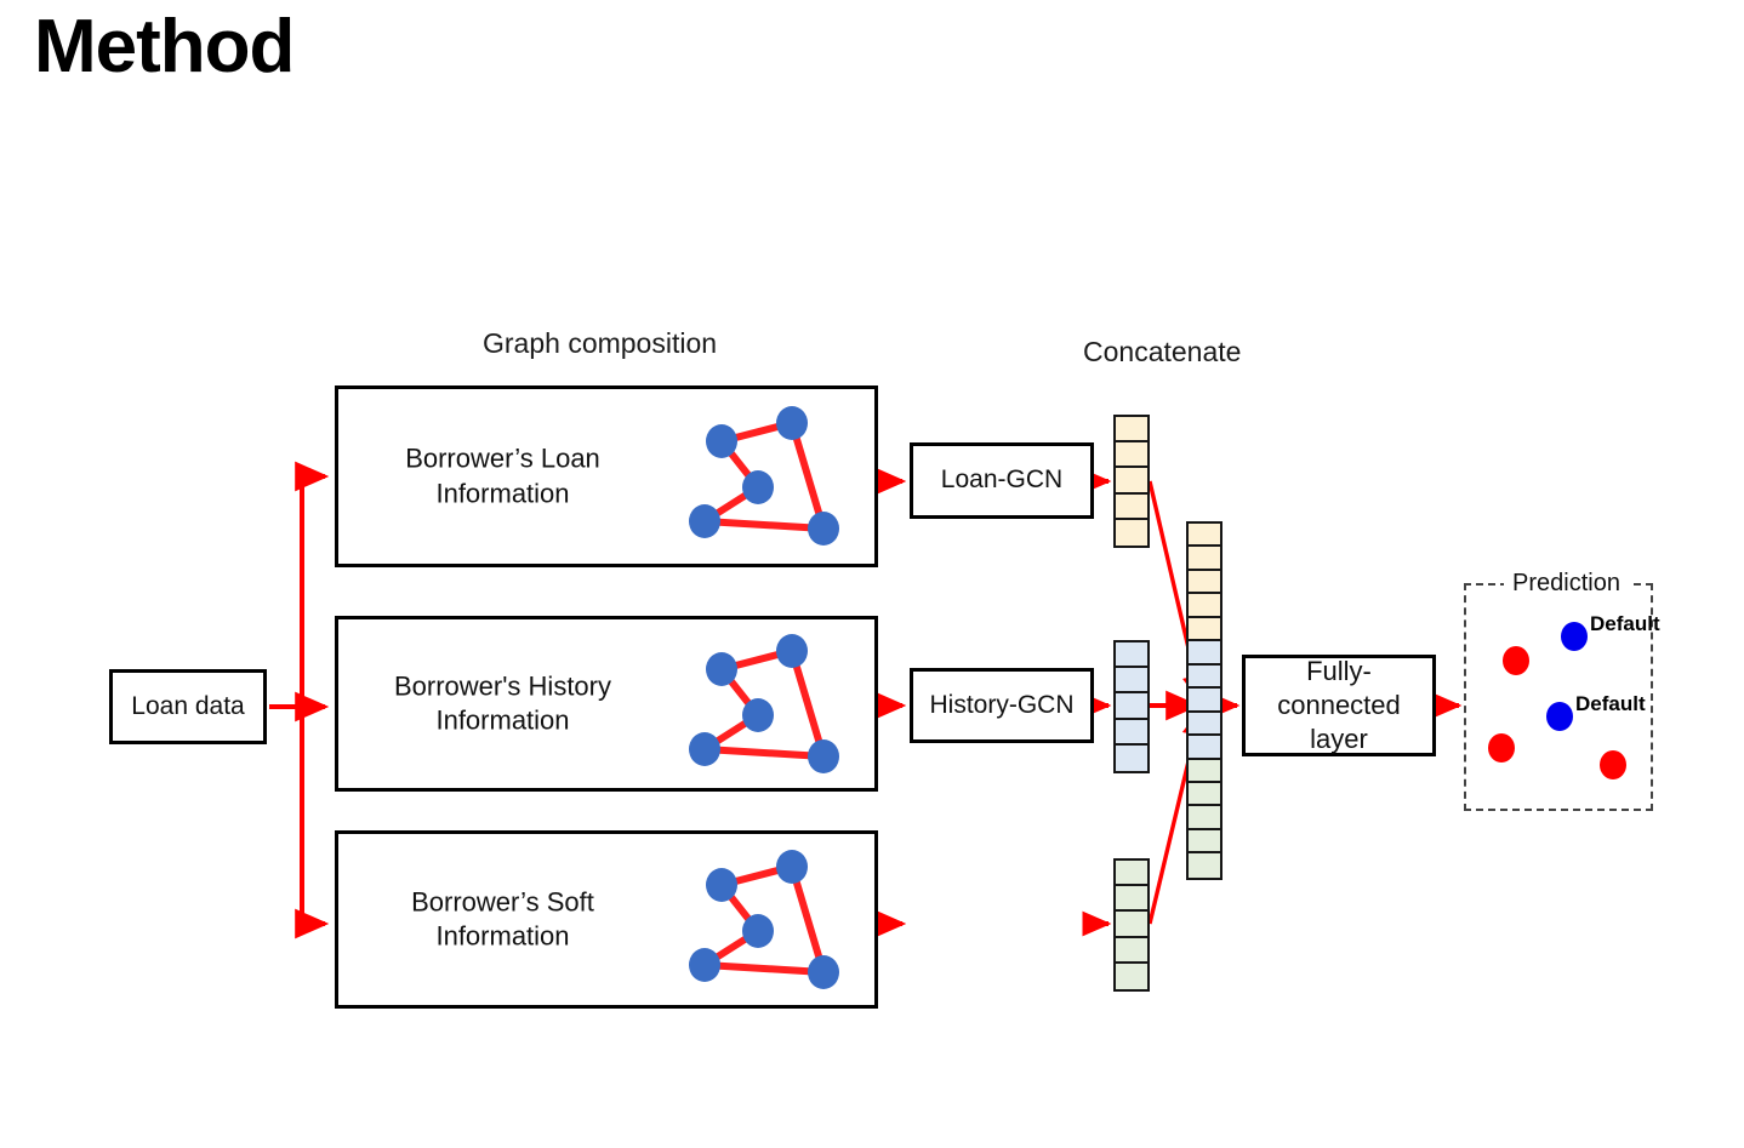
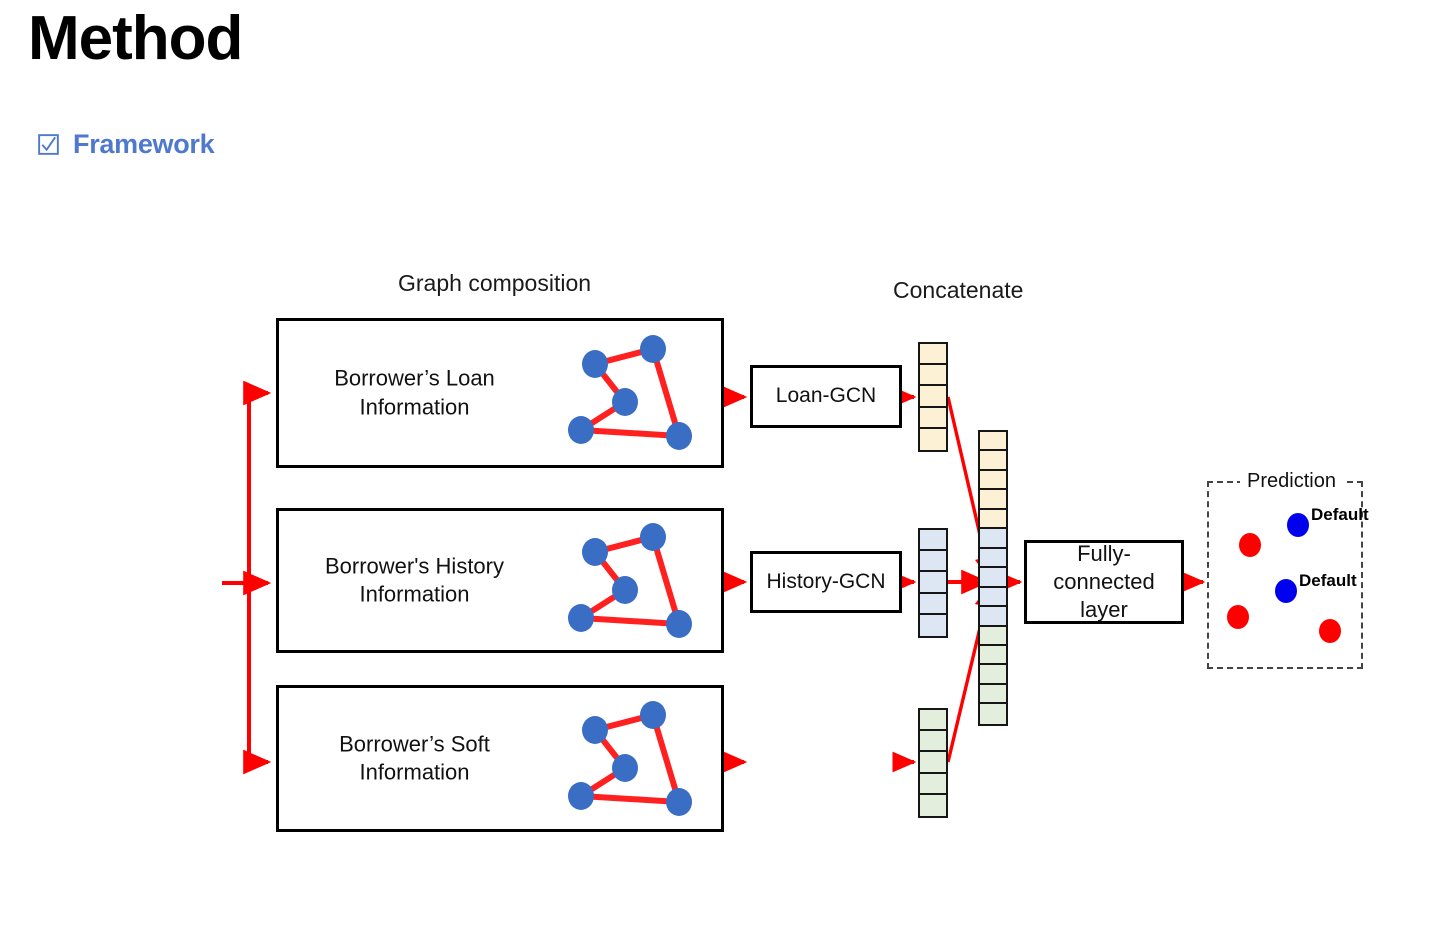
  Method
+ Framework
  Graph composition
  Concatenate
- Loan data
  Borrower’s Loan
  Information
  Borrower's History
  Information
  Borrower’s Soft
  Information
  Loan-GCN
  History-GCN
  Fully-connected
  layer
  Default
  Default
  Prediction
